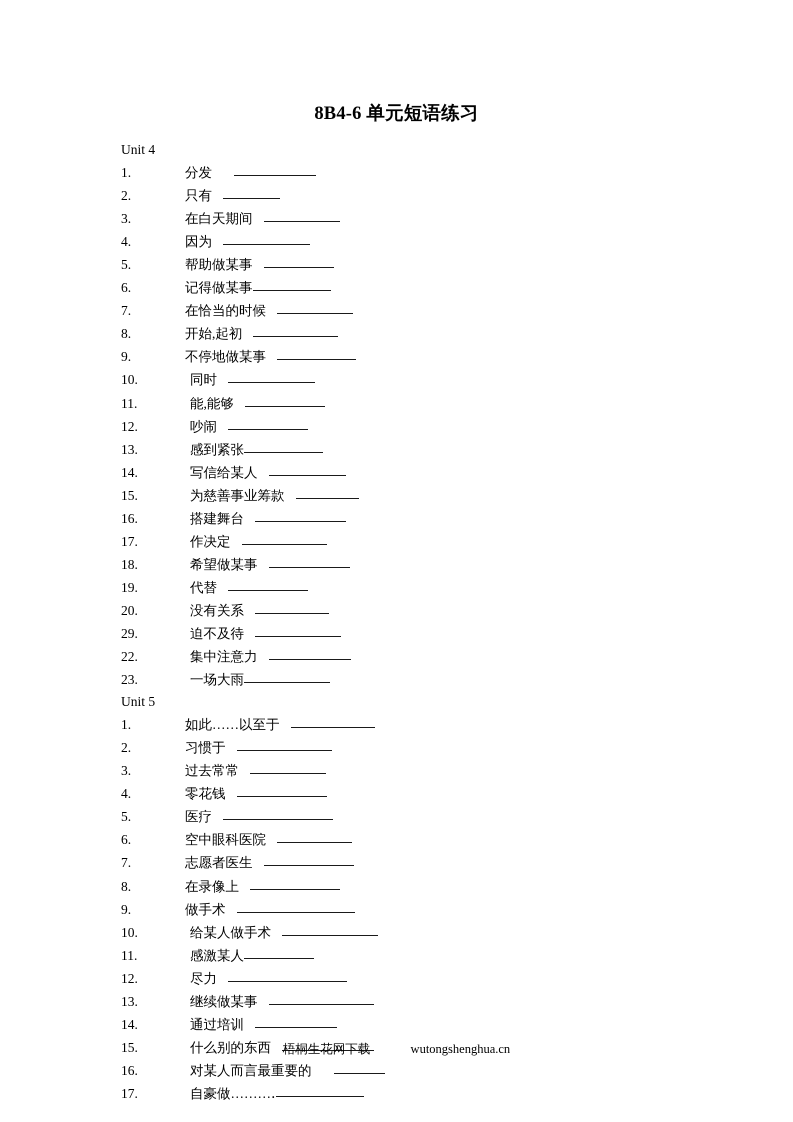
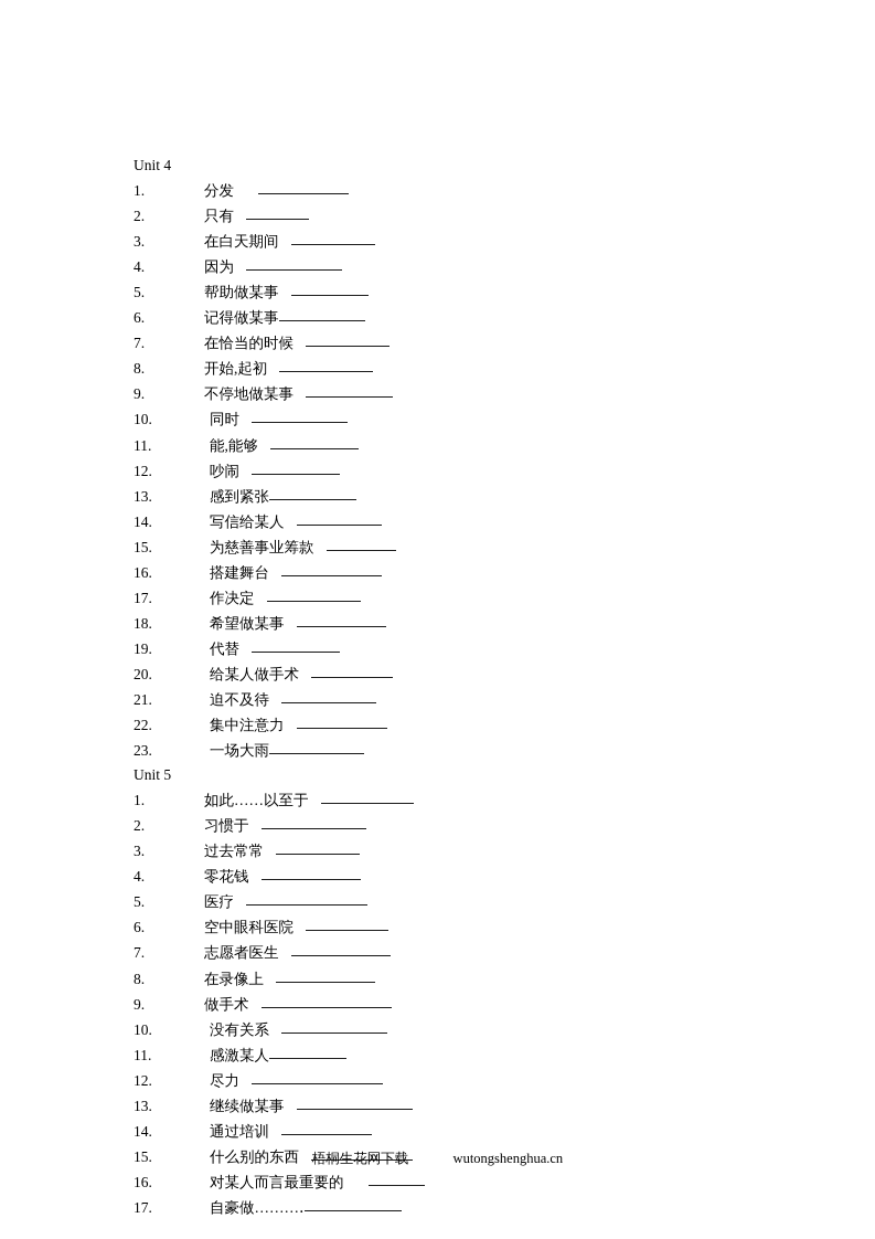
- 8B4-6 单元短语练习
  Unit 4
  1. 分发
  2. 只有
  3. 在白天期间
  4. 因为
  5. 帮助做某事
  6. 记得做某事
  7. 在恰当的时候
  8. 开始,起初
  9. 不停地做某事
  10. 同时
  11. 能,能够
  12. 吵闹
  13. 感到紧张
  14. 写信给某人
  15. 为慈善事业筹款
  16. 搭建舞台
  17. 作决定
  18. 希望做某事
  19. 代替
- 20. 没有关系
+ 20. 给某人做手术
- 29. 迫不及待
+ 21. 迫不及待
  22. 集中注意力
  23. 一场大雨
  Unit 5
  1. 如此……以至于
  2. 习惯于
  3. 过去常常
  4. 零花钱
  5. 医疗
  6. 空中眼科医院
  7. 志愿者医生
  8. 在录像上
  9. 做手术
- 10. 给某人做手术
+ 10. 没有关系
  11. 感激某人
  12. 尽力
  13. 继续做某事
  14. 通过培训
  15. 什么别的东西
  16. 对某人而言最重要的
  17. 自豪做………․
  梧桐生花网下载 wutongshenghua.cn
